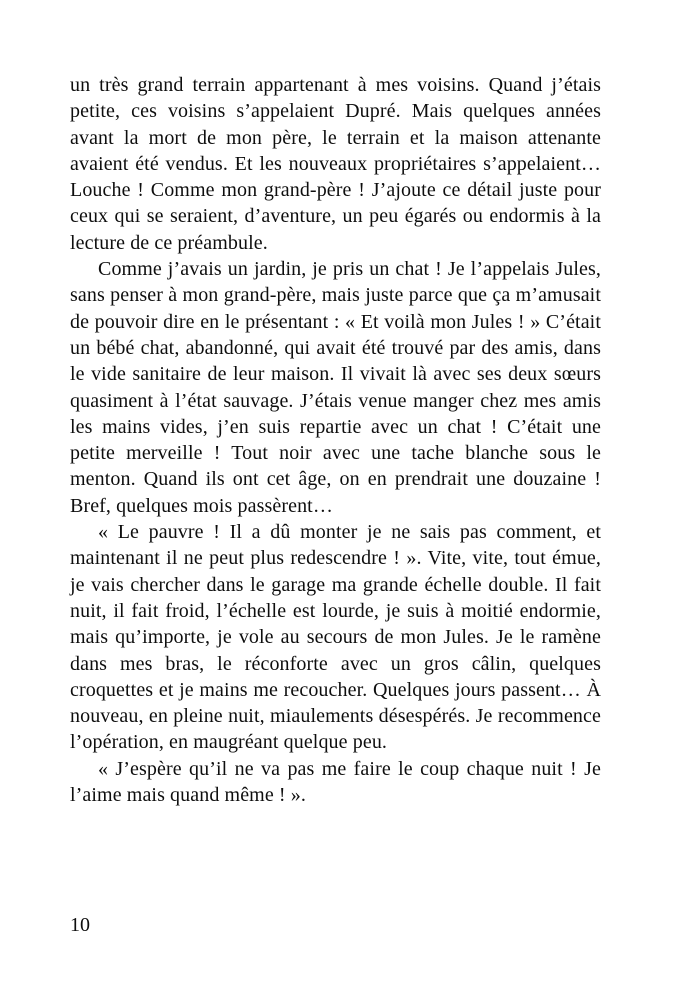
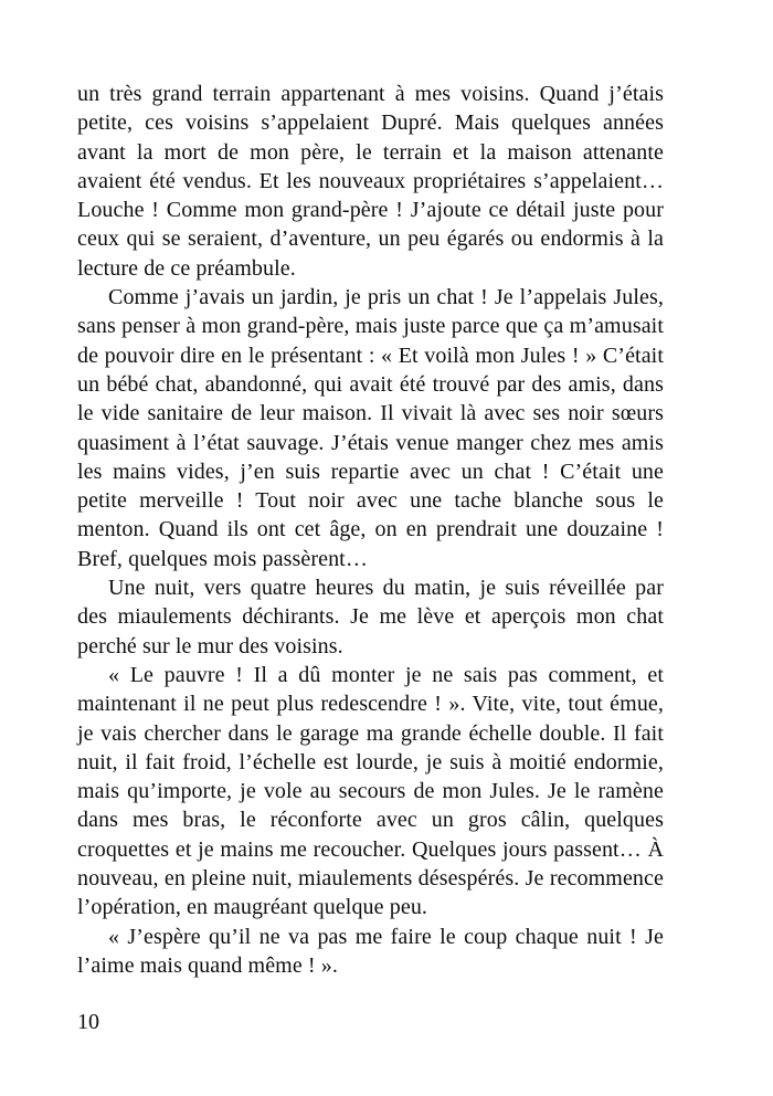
  un très grand terrain appartenant à mes voisins. Quand j’étais petite, ces voisins s’appelaient Dupré. Mais quelques années avant la mort de mon père, le terrain et la maison attenante avaient été vendus. Et les nouveaux propriétaires s’appelaient… Louche ! Comme mon grand-père ! J’ajoute ce détail juste pour ceux qui se seraient, d’aventure, un peu égarés ou endormis à la lecture de ce préambule.
- Comme j’avais un jardin, je pris un chat ! Je l’appelais Jules, sans penser à mon grand-père, mais juste parce que ça m’amusait de pouvoir dire en le présentant : « Et voilà mon Jules ! » C’était un bébé chat, abandonné, qui avait été trouvé par des amis, dans le vide sanitaire de leur maison. Il vivait là avec ses deux sœurs quasiment à l’état sauvage. J’étais venue manger chez mes amis les mains vides, j’en suis repartie avec un chat ! C’était une petite merveille ! Tout noir avec une tache blanche sous le menton. Quand ils ont cet âge, on en prendrait une douzaine ! Bref, quelques mois passèrent…
+ Comme j’avais un jardin, je pris un chat ! Je l’appelais Jules, sans penser à mon grand-père, mais juste parce que ça m’amusait de pouvoir dire en le présentant : « Et voilà mon Jules ! » C’était un bébé chat, abandonné, qui avait été trouvé par des amis, dans le vide sanitaire de leur maison. Il vivait là avec ses noir sœurs quasiment à l’état sauvage. J’étais venue manger chez mes amis les mains vides, j’en suis repartie avec un chat ! C’était une petite merveille ! Tout noir avec une tache blanche sous le menton. Quand ils ont cet âge, on en prendrait une douzaine ! Bref, quelques mois passèrent…
+ Une nuit, vers quatre heures du matin, je suis réveillée par des miaulements déchirants. Je me lève et aperçois mon chat perché sur le mur des voisins.
  « Le pauvre ! Il a dû monter je ne sais pas comment, et maintenant il ne peut plus redescendre ! ». Vite, vite, tout émue, je vais chercher dans le garage ma grande échelle double. Il fait nuit, il fait froid, l’échelle est lourde, je suis à moitié endormie, mais qu’importe, je vole au secours de mon Jules. Je le ramène dans mes bras, le réconforte avec un gros câlin, quelques croquettes et je mains me recoucher. Quelques jours passent… À nouveau, en pleine nuit, miaulements désespérés. Je recommence l’opération, en maugréant quelque peu.
  « J’espère qu’il ne va pas me faire le coup chaque nuit ! Je l’aime mais quand même ! ».
  10
